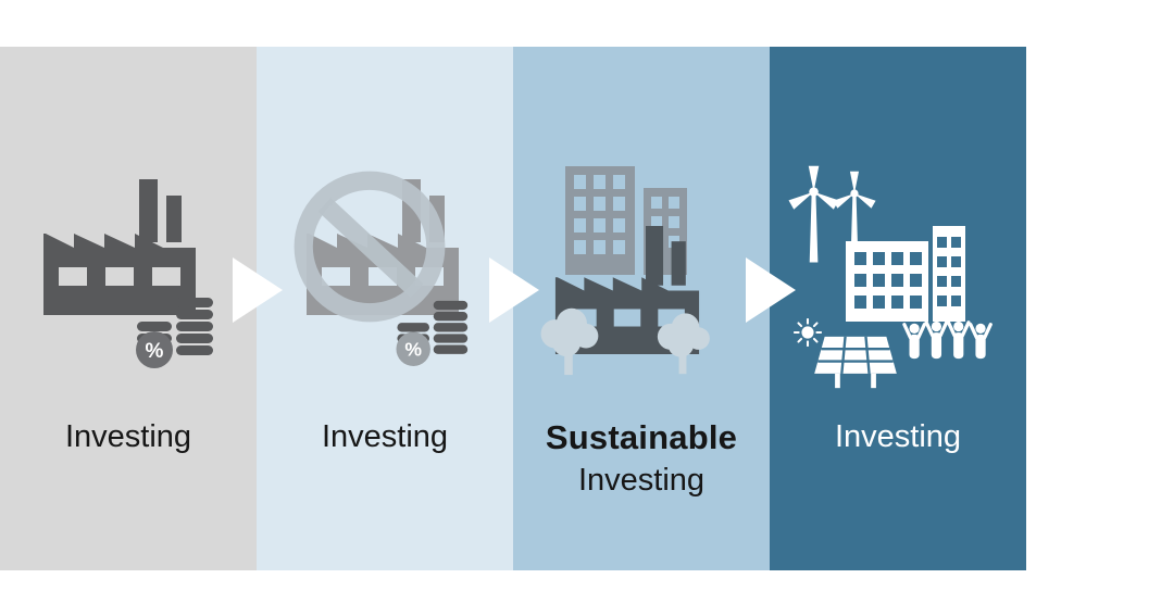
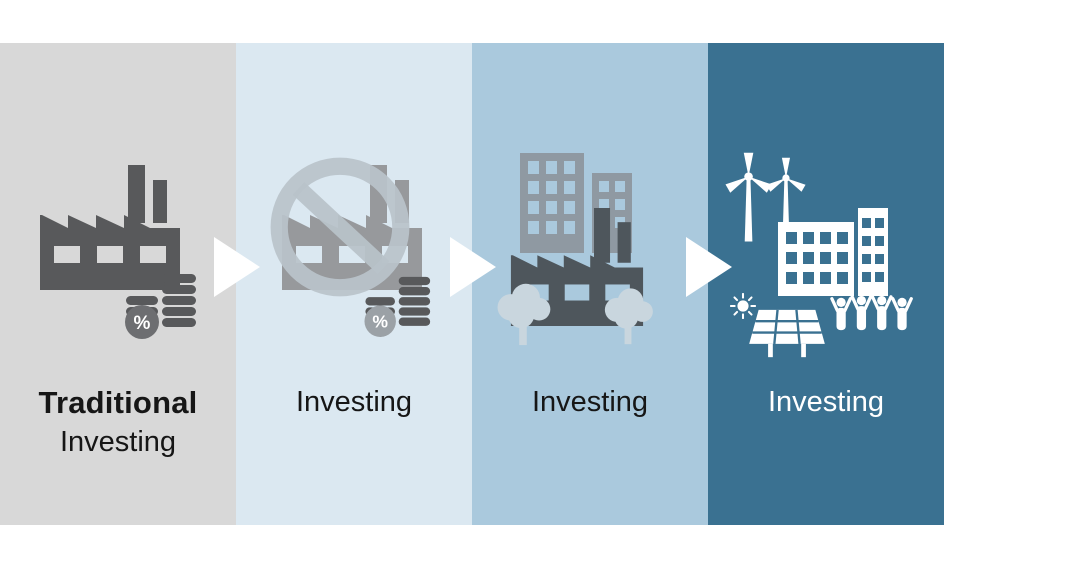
  %
+ Traditional
  Investing
  %
  Investing
- Sustainable
  Investing
  Investing
